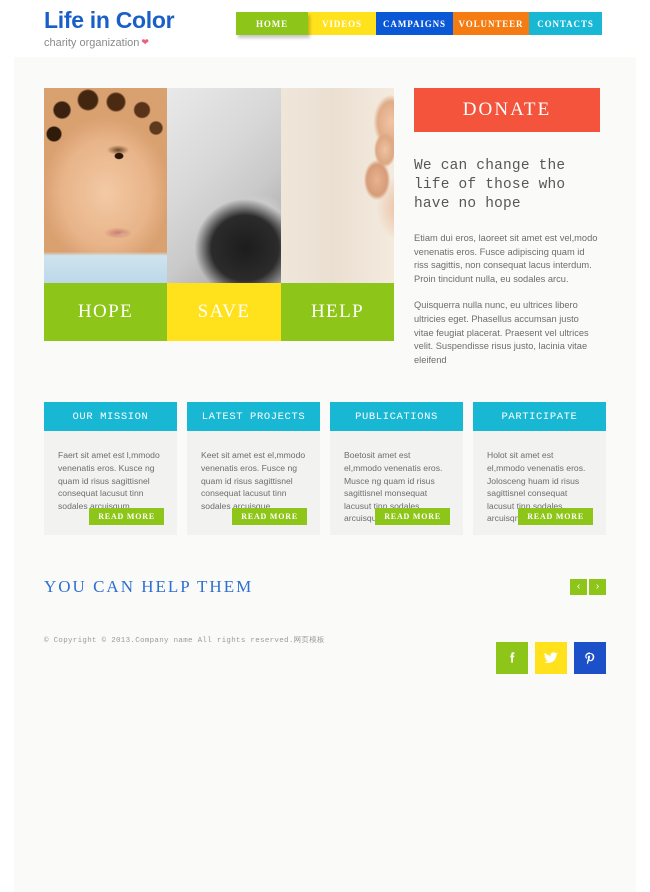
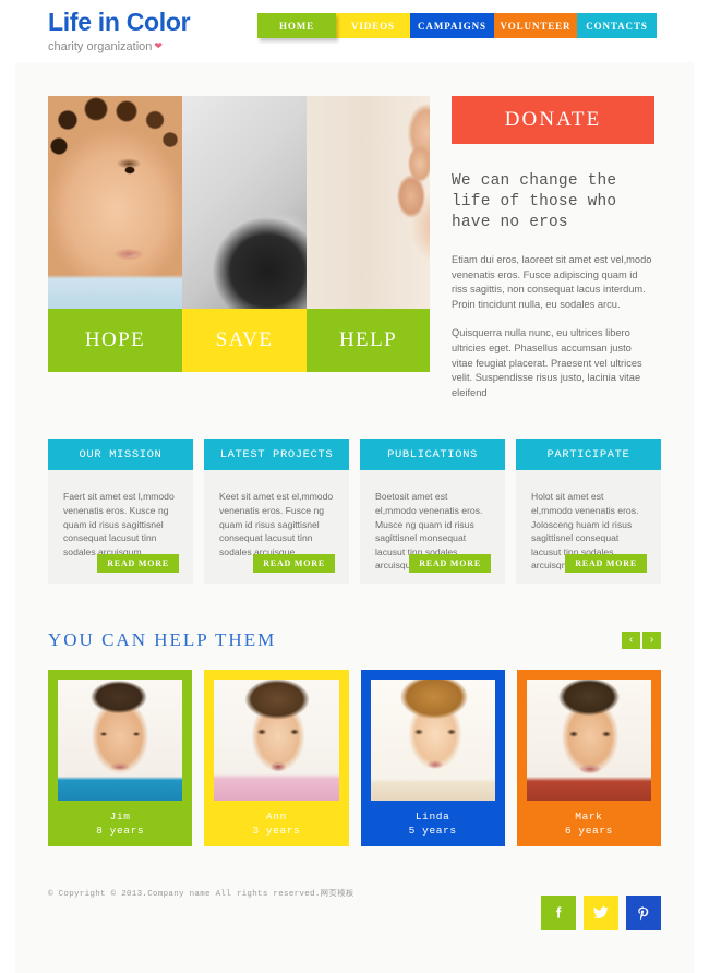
  Life in Color
  charity organization
  ❤
  HOME
  VIDEOS
  CAMPAIGNS
  VOLUNTEER
  CONTACTS
  HOPE
  SAVE
  HELP
  DONATE
- We can change the life of those who have no hope
+ We can change the life of those who have no eros
  Etiam dui eros, laoreet sit amet est vel,modo venenatis eros. Fusce adipiscing quam id riss sagittis, non consequat lacus interdum. Proin tincidunt nulla, eu sodales arcu.
  Quisquerra nulla nunc, eu ultrices libero ultricies eget. Phasellus accumsan justo vitae feugiat placerat. Praesent vel ultrices velit. Suspendisse risus justo, lacinia vitae eleifend
  OUR MISSION
  Faert sit amet est l,mmodo venenatis eros. Kusce ng quam id risus sagittisnel consequat lacusut tinn sodales arcuisqum.
  READ MORE
  LATEST PROJECTS
  Keet sit amet est el,mmodo venenatis eros. Fusce ng quam id risus sagittisnel consequat lacusut tinn sodales arcuisque.
  READ MORE
  PUBLICATIONS
  Boetosit amet est el,mmodo venenatis eros. Musce ng quam id risus sagittisnel monsequat lacusut tinn sodales arcuisqu
  READ MORE
  PARTICIPATE
  Holot sit amet est el,mmodo venenatis eros. Jolosceng huam id risus sagittisnel consequat lacusut tinn sodales arcuisq
  READ MORE
  YOU CAN HELP THEM
  ‹
  ›
+ Jim
+ 8 years
+ Ann
+ 3 years
+ Linda
+ 5 years
+ Mark
+ 6 years
  © Copyright © 2013.Company name All rights reserved.网页模板
